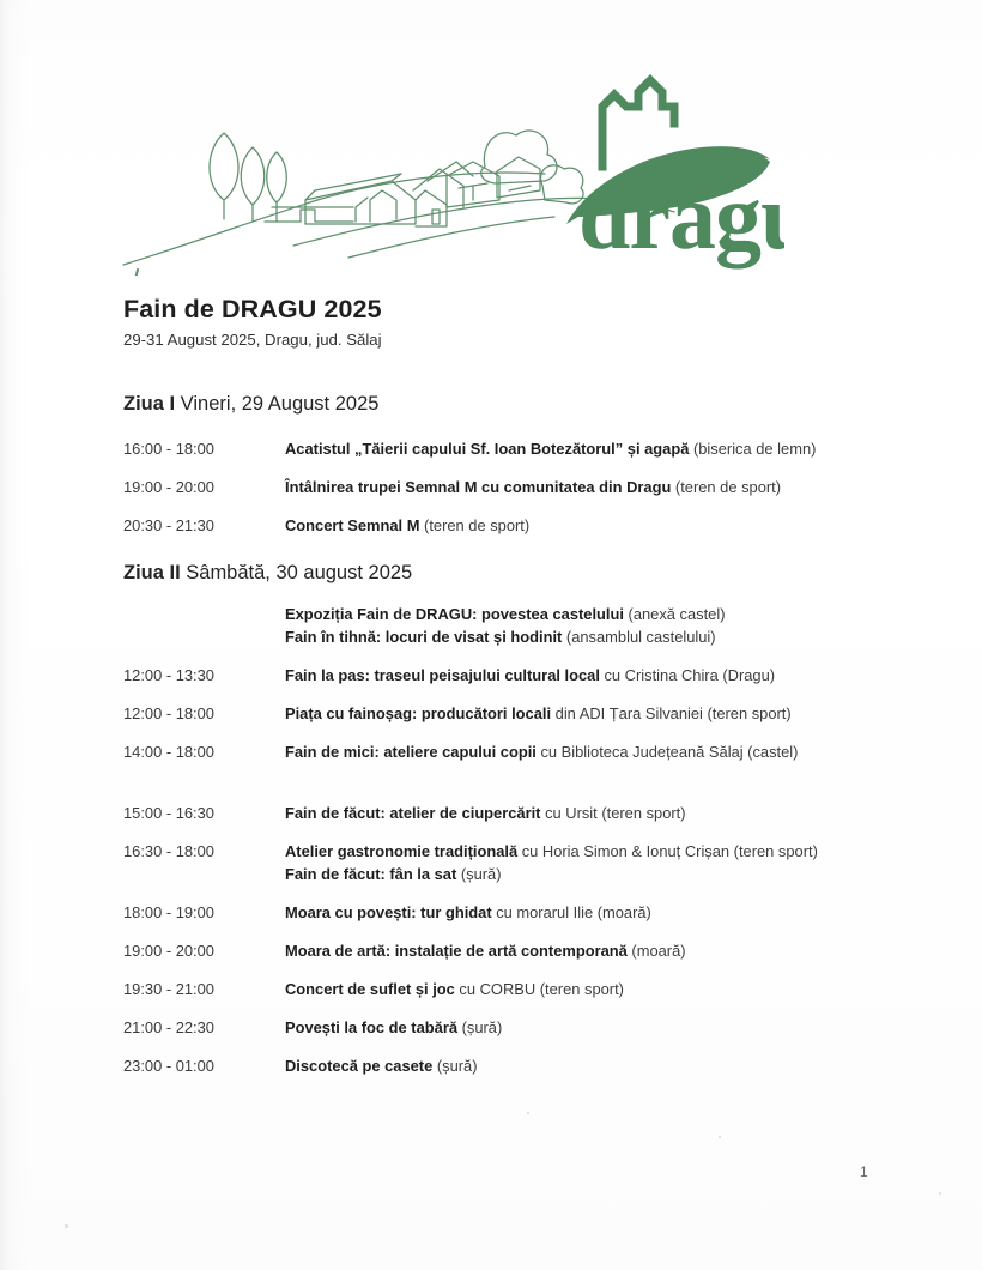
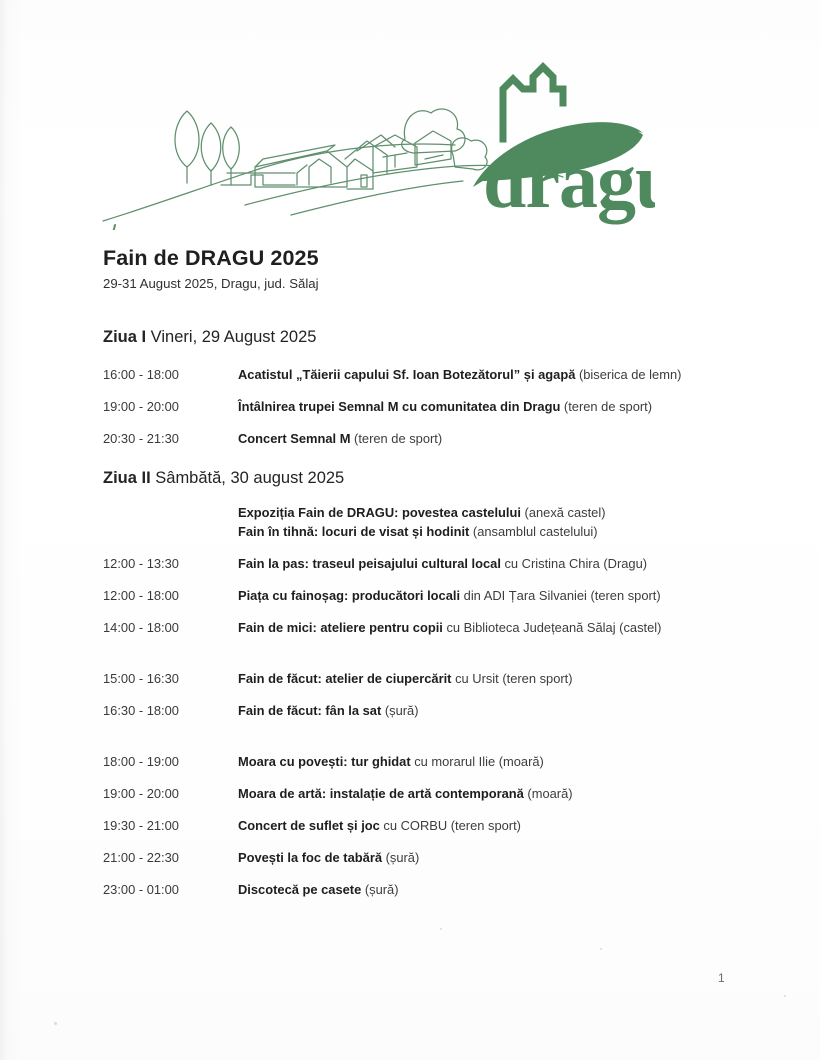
  drag
  Fain de DRAGU 2025
  29-31 August 2025, Dragu, jud. Sălaj
  Ziua I Vineri, 29 August 2025
  16:00 - 18:00
  Acatistul „Tăierii capului Sf. Ioan Botezătorul” și agapă (biserica de lemn)
  19:00 - 20:00
  Întâlnirea trupei Semnal M cu comunitatea din Dragu (teren de sport)
  20:30 - 21:30
  Concert Semnal M (teren de sport)
  Ziua II Sâmbătă, 30 august 2025
  Expoziția Fain de DRAGU: povestea castelului (anexă castel)
  Fain în tihnă: locuri de visat și hodinit (ansamblul castelului)
  12:00 - 13:30
  Fain la pas: traseul peisajului cultural local cu Cristina Chira (Dragu)
  12:00 - 18:00
  Piața cu fainoșag: producători locali din ADI Țara Silvaniei (teren sport)
  14:00 - 18:00
- Fain de mici: ateliere capului copii cu Biblioteca Județeană Sălaj (castel)
+ Fain de mici: ateliere pentru copii cu Biblioteca Județeană Sălaj (castel)
  15:00 - 16:30
  Fain de făcut: atelier de ciupercărit cu Ursit (teren sport)
  16:30 - 18:00
- Atelier gastronomie tradițională cu Horia Simon & Ionuț Crișan (teren sport)
  Fain de făcut: fân la sat (șură)
  18:00 - 19:00
  Moara cu povești: tur ghidat cu morarul Ilie (moară)
  19:00 - 20:00
  Moara de artă: instalație de artă contemporană (moară)
  19:30 - 21:00
  Concert de suflet și joc cu CORBU (teren sport)
  21:00 - 22:30
  Povești la foc de tabără (șură)
  23:00 - 01:00
  Discotecă pe casete (șură)
  1
